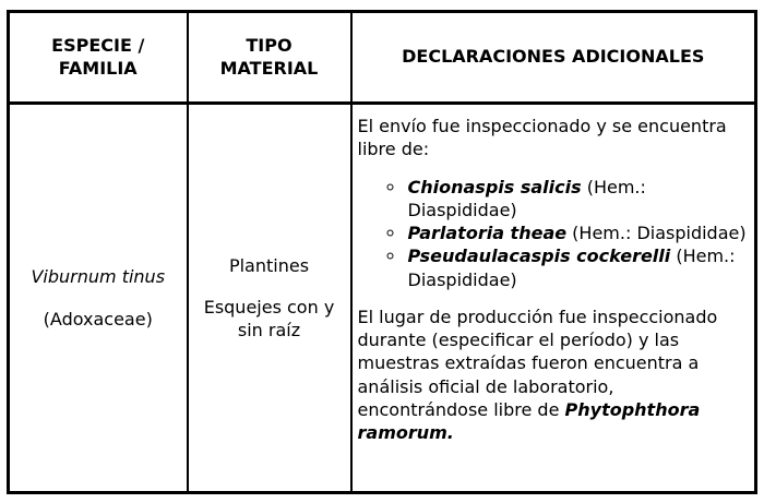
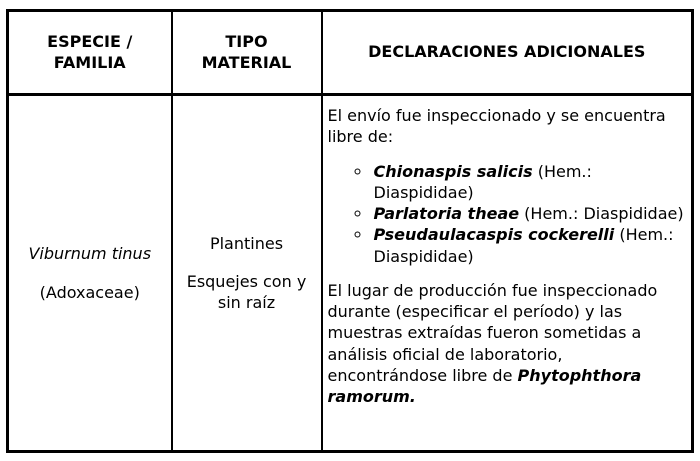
  ESPECIE / FAMILIA	TIPO MATERIAL	DECLARACIONES ADICIONALES
- Viburnum tinus (Adoxaceae)	Plantines Esquejes con y sin raíz	El envío fue inspeccionado y se encuentra libre de: Chionaspis salicis (Hem.: Diaspididae) Parlatoria theae (Hem.: Diaspididae) Pseudaulacaspis cockerelli (Hem.: Diaspididae) El lugar de producción fue inspeccionado durante (especificar el período) y las muestras extraídas fueron encuentra a análisis oficial de laboratorio, encontrándose libre de Phytophthora ramorum.
+ Viburnum tinus (Adoxaceae)	Plantines Esquejes con y sin raíz	El envío fue inspeccionado y se encuentra libre de: Chionaspis salicis (Hem.: Diaspididae) Parlatoria theae (Hem.: Diaspididae) Pseudaulacaspis cockerelli (Hem.: Diaspididae) El lugar de producción fue inspeccionado durante (especificar el período) y las muestras extraídas fueron sometidas a análisis oficial de laboratorio, encontrándose libre de Phytophthora ramorum.
